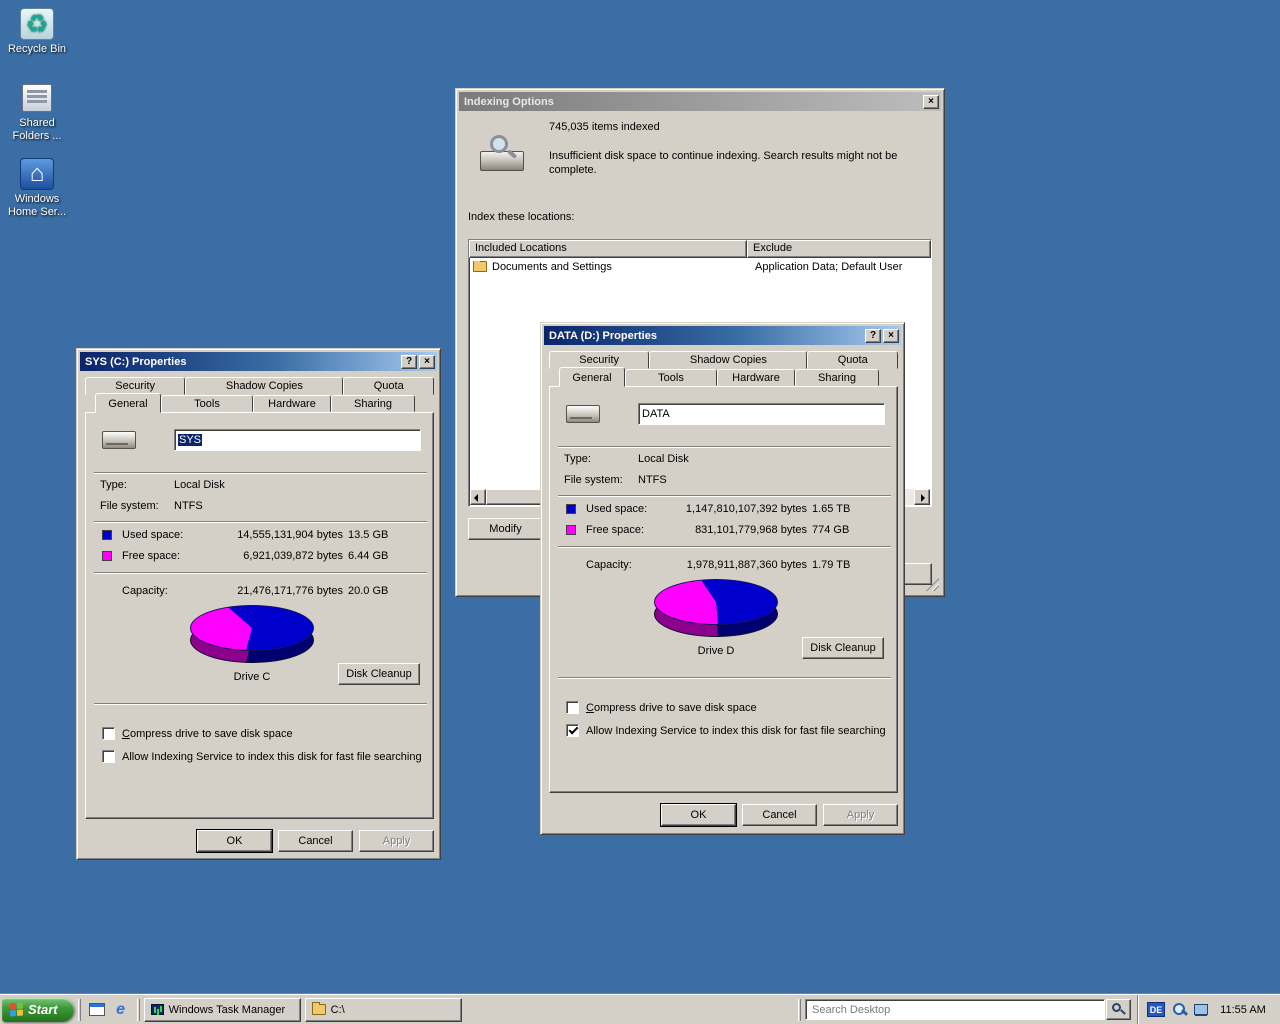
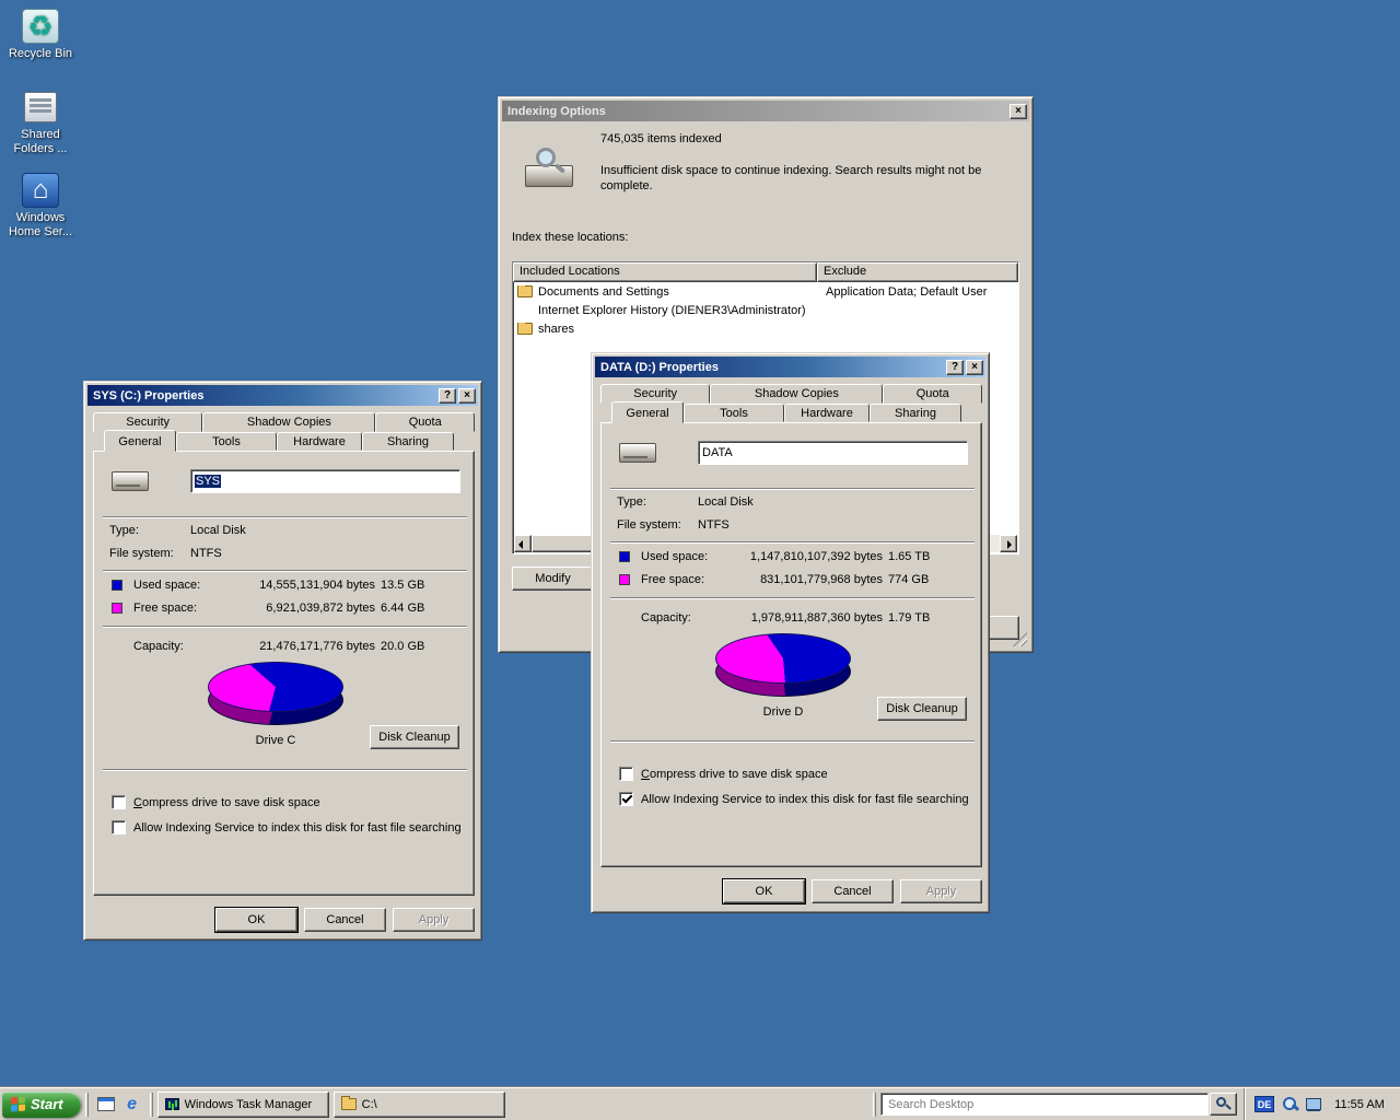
  ♻
  Recycle Bin
  Shared Folders ...
  ⌂
  Windows Home Ser...
  Indexing Options
  ×
  745,035 items indexed
  Insufficient disk space to continue indexing. Search results might not be complete.
  Index these locations:
  Included Locations
  Exclude
  Documents and Settings
  Application Data; Default User
+ Internet Explorer History (DIENER3\Administrator)
+ shares
  Modify
  SYS (C:) Properties
  ?
  ×
  Security
  Shadow Copies
  Quota
  General
  Tools
  Hardware
  Sharing
  SYS
  Type:
  Local Disk
  File system:
  NTFS
  Used space:
  14,555,131,904 bytes
  13.5 GB
  Free space:
  6,921,039,872 bytes
  6.44 GB
  Capacity:
  21,476,171,776 bytes
  20.0 GB
  Drive C
  Disk Cleanup
  Compress drive to save disk space
  Allow Indexing Service to index this disk for fast file searching
  OK
  Cancel
  Apply
  DATA (D:) Properties
  ?
  ×
  Security
  Shadow Copies
  Quota
  General
  Tools
  Hardware
  Sharing
  DATA
  Type:
  Local Disk
  File system:
  NTFS
  Used space:
  1,147,810,107,392 bytes
  1.65 TB
  Free space:
  831,101,779,968 bytes
  774 GB
  Capacity:
  1,978,911,887,360 bytes
  1.79 TB
  Drive D
  Disk Cleanup
  Compress drive to save disk space
  Allow Indexing Service to index this disk for fast file searching
  OK
  Cancel
  Apply
  Start
  e
  Windows Task Manager
  C:\
  Search Desktop
  DE
  11:55 AM
